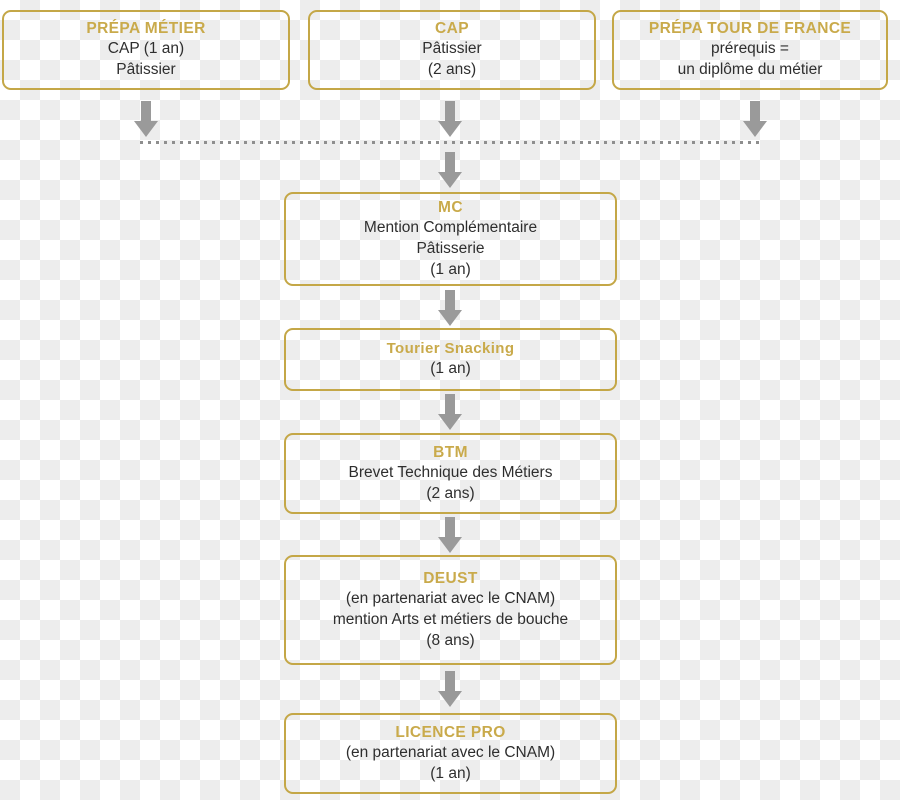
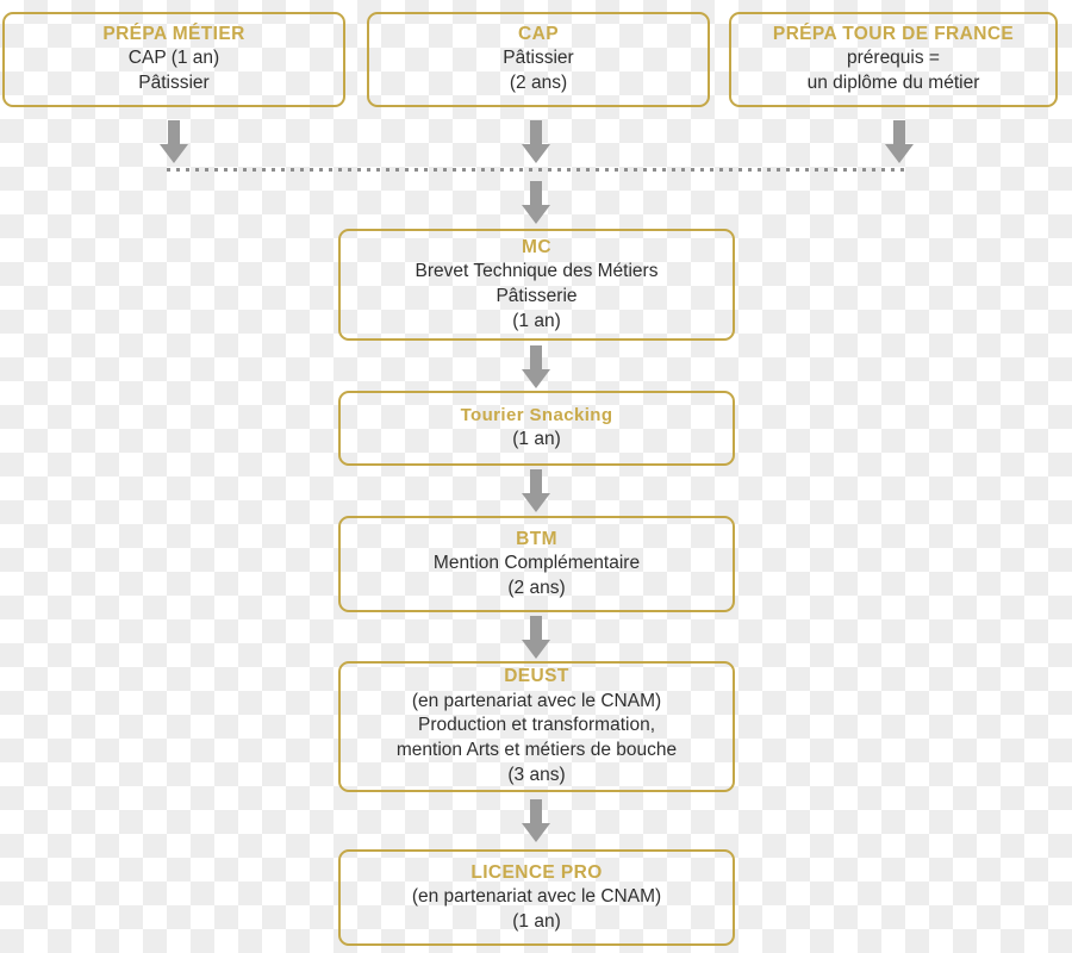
  PRÉPA MÉTIER
  CAP (1 an)
  Pâtissier
  CAP
  Pâtissier
  (2 ans)
  PRÉPA TOUR DE FRANCE
  prérequis =
  un diplôme du métier
  MC
- Mention Complémentaire
+ Brevet Technique des Métiers
  Pâtisserie
  (1 an)
  Tourier Snacking
  (1 an)
  BTM
- Brevet Technique des Métiers
+ Mention Complémentaire
  (2 ans)
  DEUST
  (en partenariat avec le CNAM)
+ Production et transformation,
  mention Arts et métiers de bouche
- (8 ans)
+ (3 ans)
  LICENCE PRO
  (en partenariat avec le CNAM)
  (1 an)
